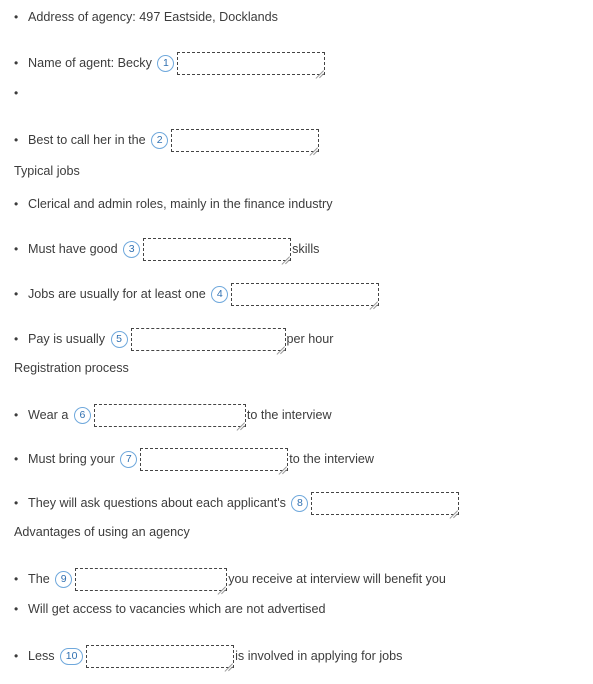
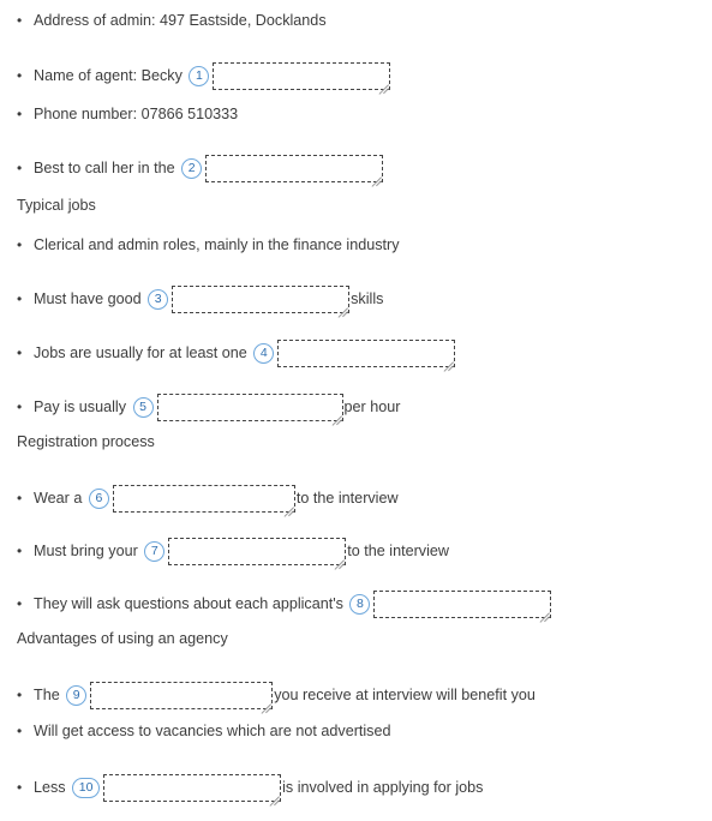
- Address of agency: 497 Eastside, Docklands
+ Address of admin: 497 Eastside, Docklands
  Name of agent: Becky
  1
+ Phone number: 07866 510333
  Best to call her in the
  2
  Typical jobs
  Clerical and admin roles, mainly in the finance industry
  Must have good
  3
  skills
  Jobs are usually for at least one
  4
  Pay is usually
  5
  per hour
  Registration process
  Wear a
  6
  to the interview
  Must bring your
  7
  to the interview
  They will ask questions about each applicant's
  8
  Advantages of using an agency
  The
  9
  you receive at interview will benefit you
  Will get access to vacancies which are not advertised
  Less
  10
  is involved in applying for jobs
